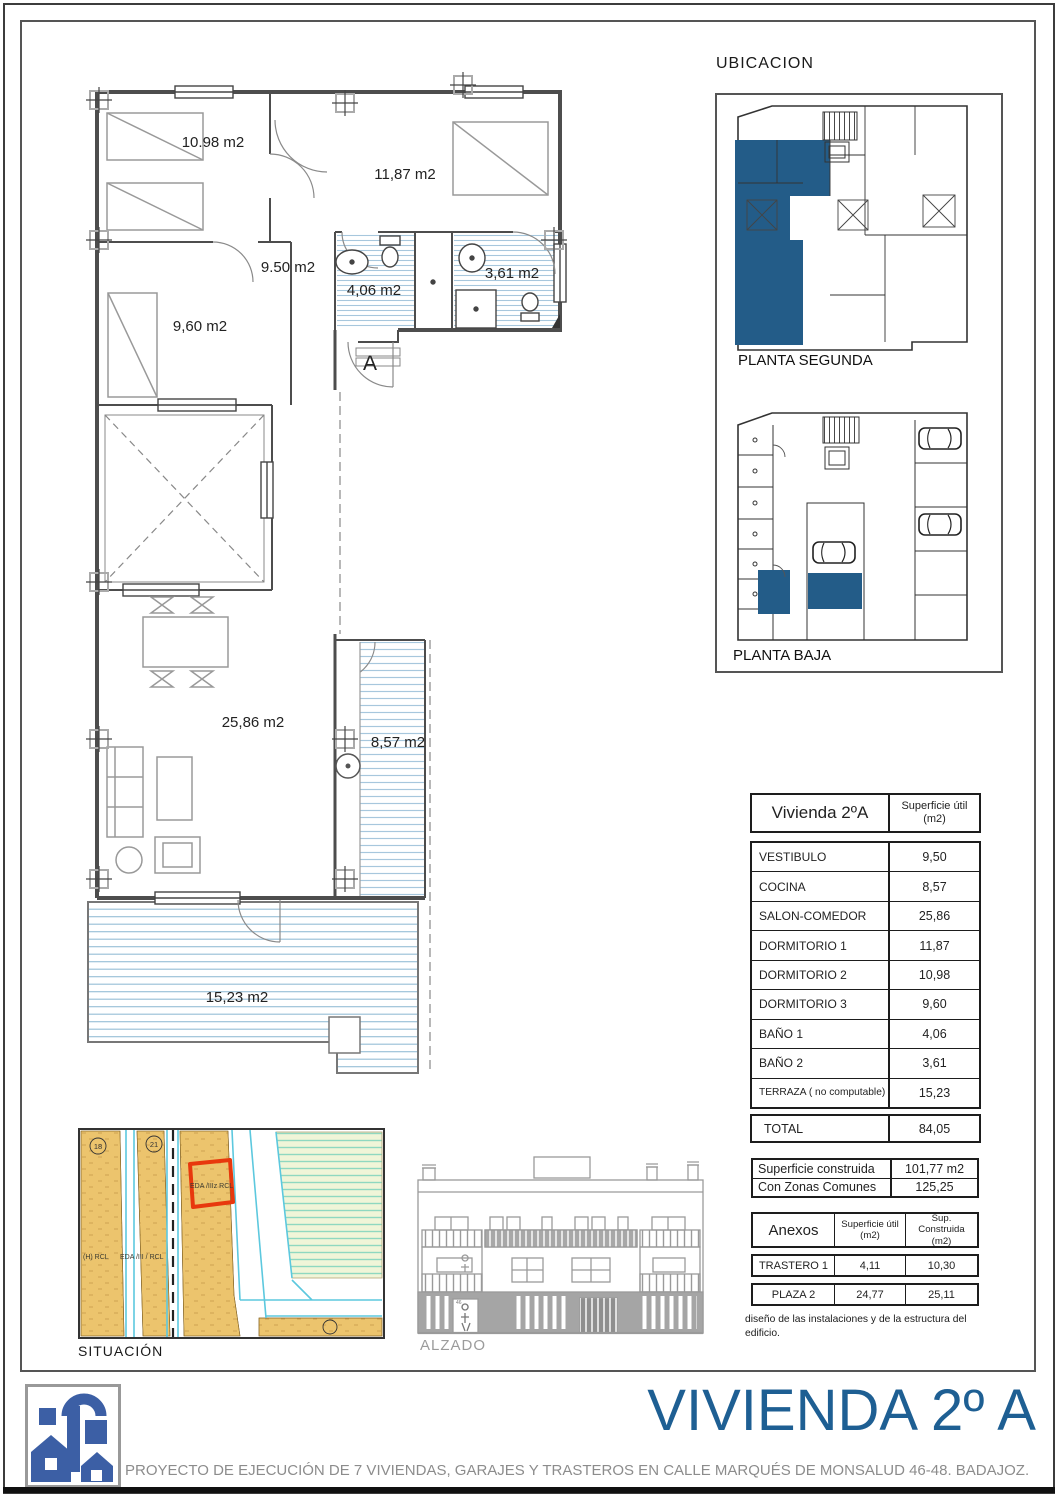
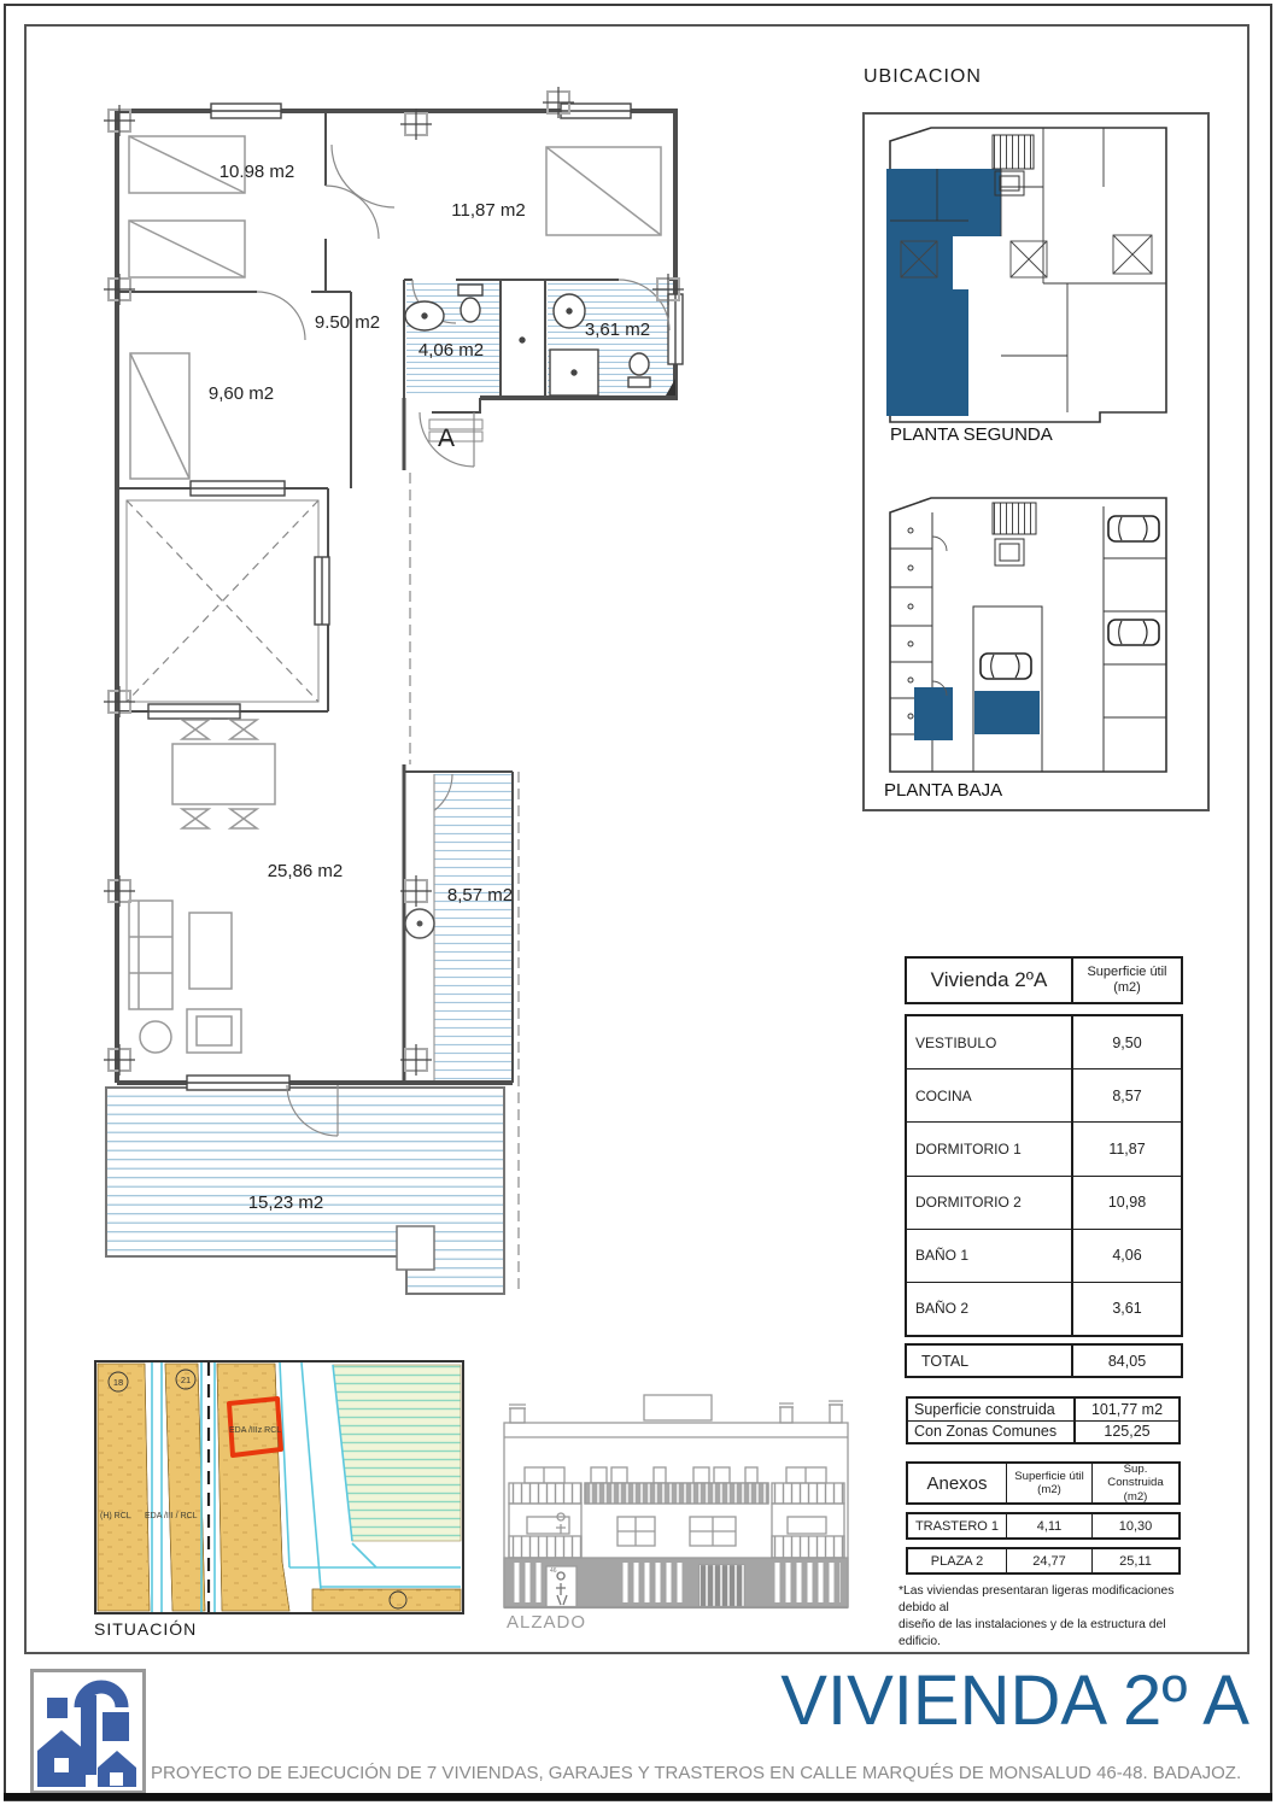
  10.98 m2
  11,87 m2
  9.50 m2
  4,06 m2
  3,61 m2
  9,60 m2
  25,86 m2
  8,57 m2
  15,23 m2
  A
  UBICACION
  PLANTA SEGUNDA
  PLANTA BAJA
  Vivienda 2ºA
  Superficie útil (m2)
  VESTIBULO
  9,50
  COCINA
  8,57
- SALON-COMEDOR
- 25,86
  DORMITORIO 1
  11,87
  DORMITORIO 2
  10,98
- DORMITORIO 3
- 9,60
  BAÑO 1
  4,06
  BAÑO 2
  3,61
- TERRAZA ( no computable)
- 15,23
  TOTAL
  84,05
  Superficie construida
  101,77 m2
  Con Zonas Comunes
  125,25
  Anexos
  Superficie útil (m2)
  Sup. Construida (m2)
  TRASTERO 1
  4,11
  10,30
  PLAZA 2
  24,77
  25,11
+ *Las viviendas presentaran ligeras modificaciones debido al
  diseño de las instalaciones y de la estructura del edificio.
  18
  21
  SITUACIÓN
  ALZADO
  VIVIENDA 2º A
  PROYECTO DE EJECUCIÓN DE 7 VIVIENDAS, GARAJES Y TRASTEROS EN CALLE MARQUÉS DE MONSALUD 46-48. BADAJOZ.
